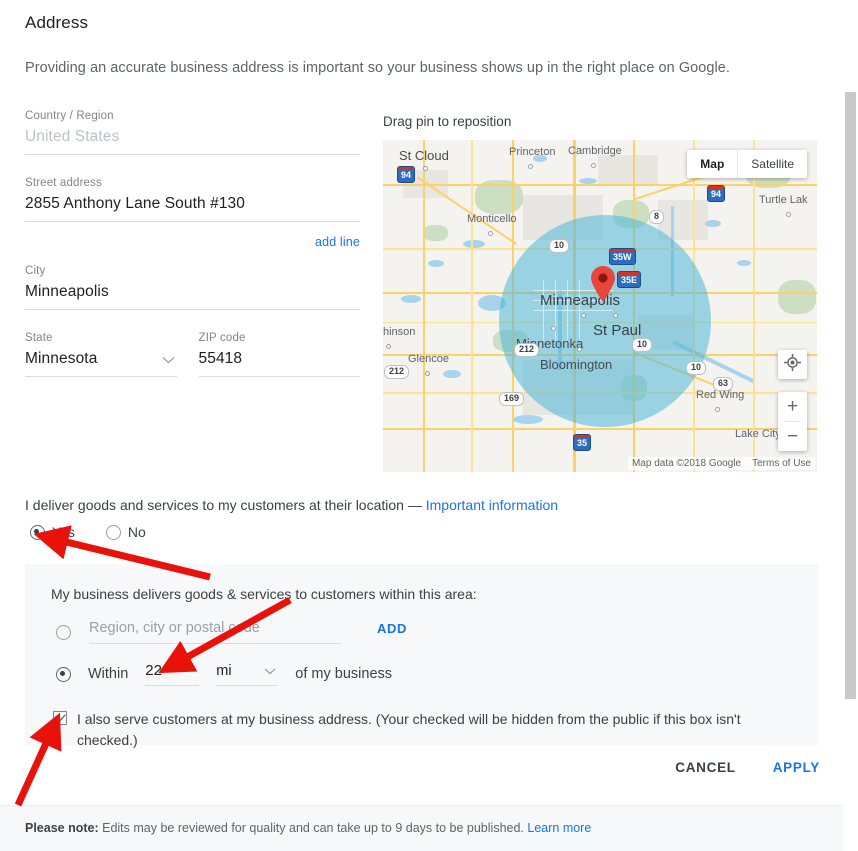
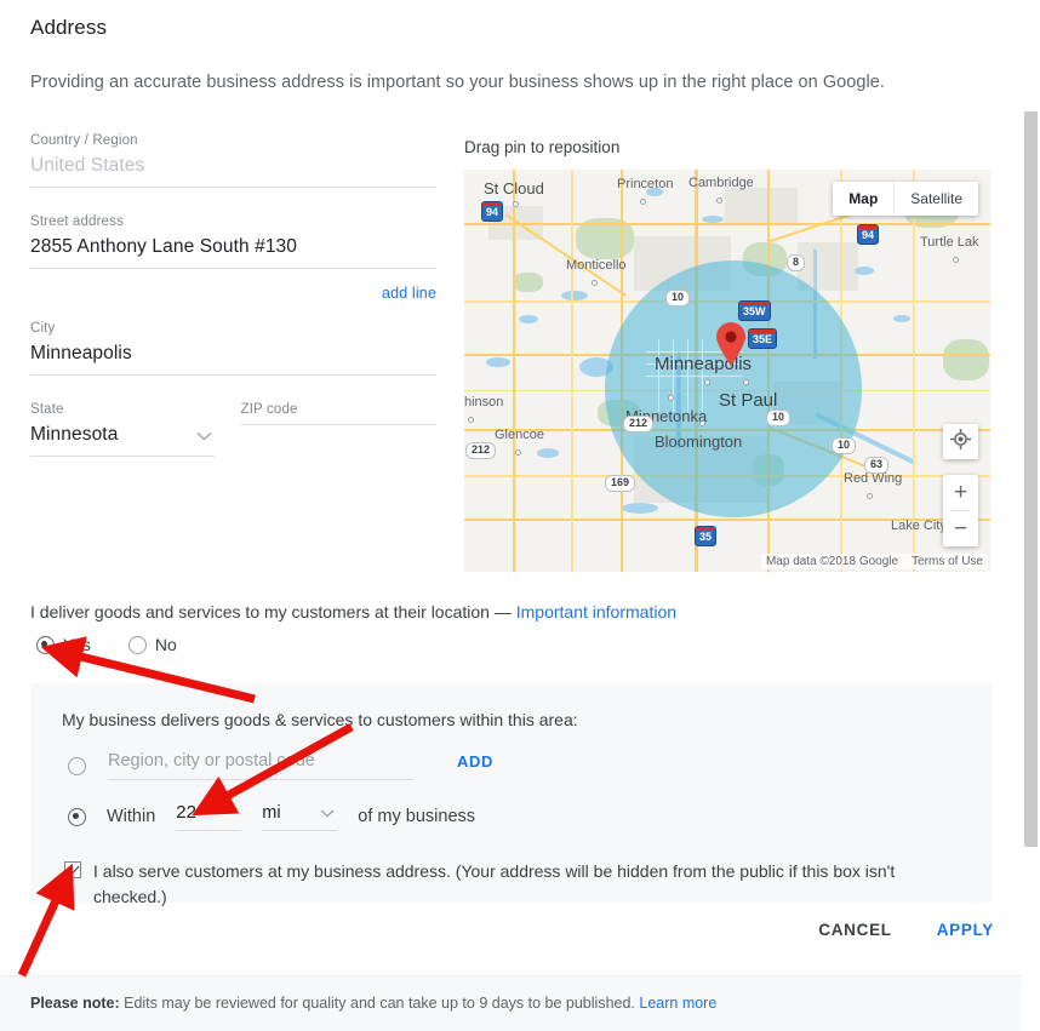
  Address
  Providing an accurate business address is important so your business shows up in the right place on Google.
  Country / Region
  United States
  Street address
  2855 Anthony Lane South #130
  add line
  City
  Minneapolis
  State
  Minnesota
  ZIP code
- 55418
  Drag pin to reposition
  St Cloud
  Princeton
  Cambridge
  Turtle Lak
  Monticello
  Minneapolis
  St Paul
  hinson
  netonka
  Glencoe
  Bloomington
  Red Wing
  Lake Cit
  94
  8
  10
  35W
  35E
  94
  10
  212
  212
  10
  63
  169
  35
  Map
  Satellite
  +
  −
  Map data ©2018 Google
  Terms of Use
  I deliver goods and services to my customers at their location — Important information
  Yes
  No
  My business delivers goods & services to customers within this area:
  Region, city or postal cde
  ADD
  Within
  22
  mi
  of my business
- I also serve customers at my business address. (Your checked will be hidden from the public if this box isn't checked.)
+ I also serve customers at my business address. (Your address will be hidden from the public if this box isn't checked.)
  CANCEL
  APPLY
  Please note: Edits may be reviewed for quality and can take up to 9 days to be published. Learn more
